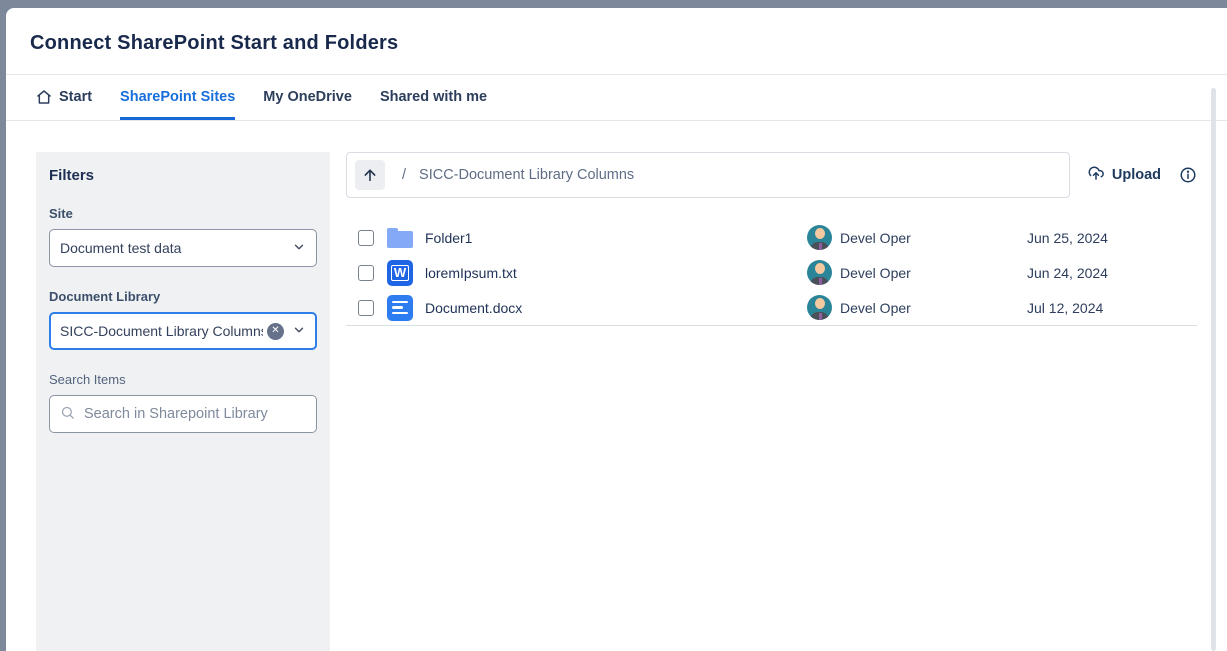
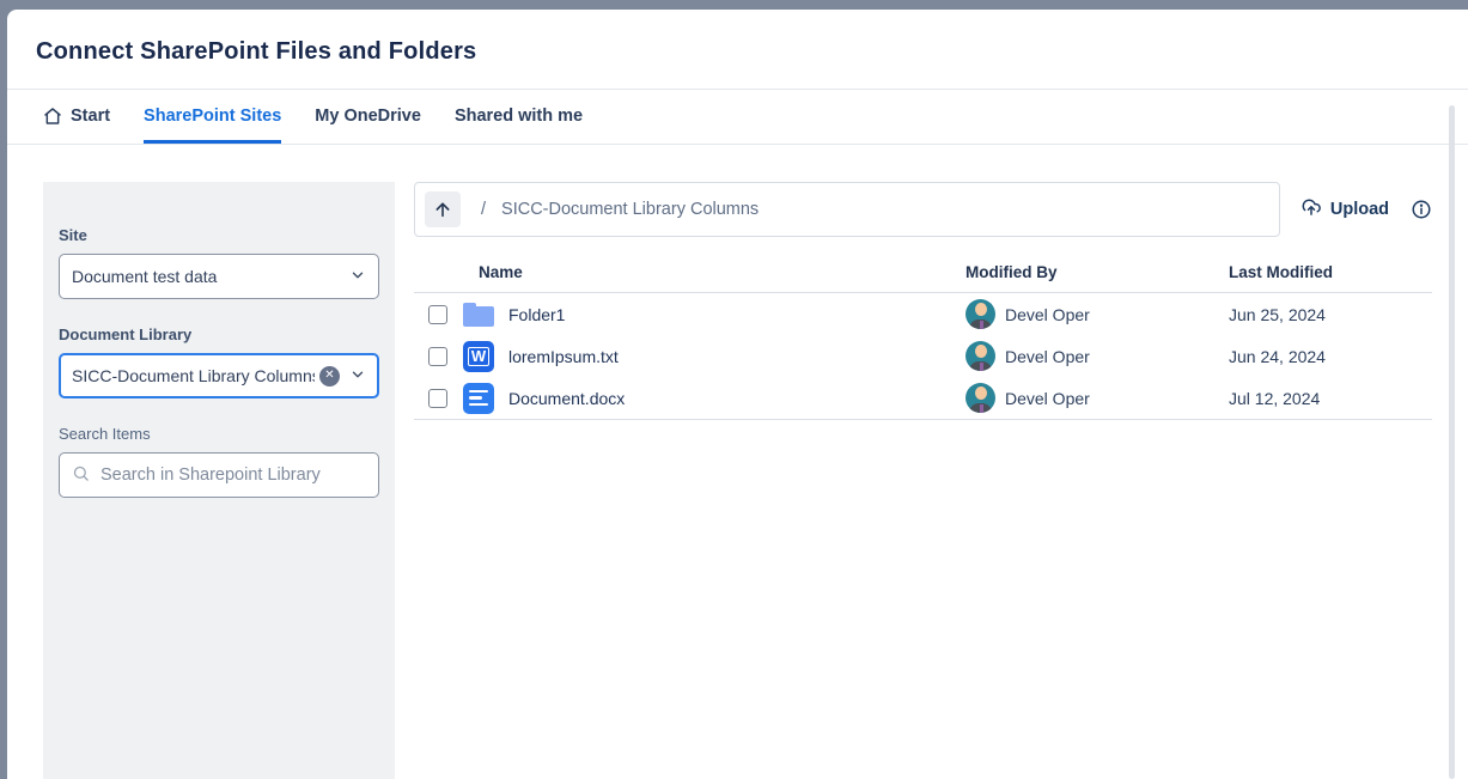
- Connect SharePoint Start and Folders
+ Connect SharePoint Files and Folders
  Start
  SharePoint Sites
  My OneDrive
  Shared with me
- Filters
  Site
  Document test data
  Document Library
  SICC-Document Library Column
  ✕
  Search Items
  Search in Sharepoint Library
  /
  SICC-Document Library Columns
  Upload
+ Name
+ Modified By
+ Last Modified
  Folder1
  Devel Oper
  Jun 25, 2024
  W
  loremIpsum.txt
  Devel Oper
  Jun 24, 2024
  Document.docx
  Devel Oper
  Jul 12, 2024
